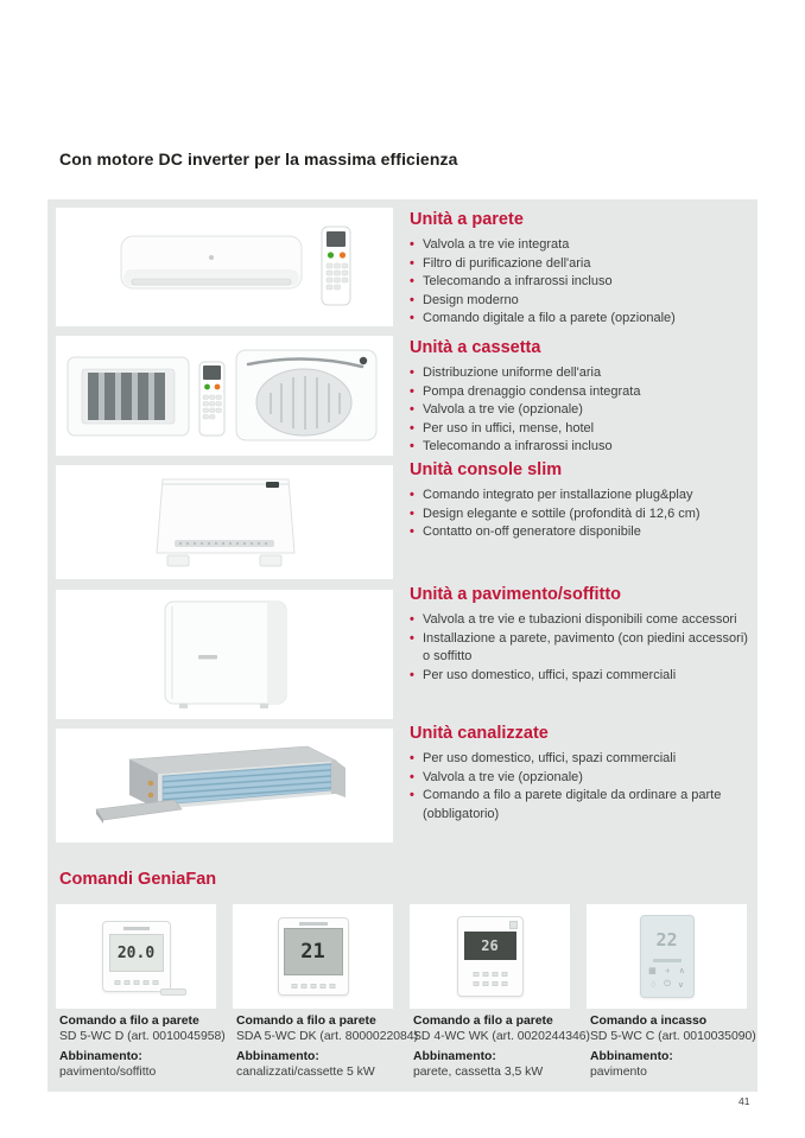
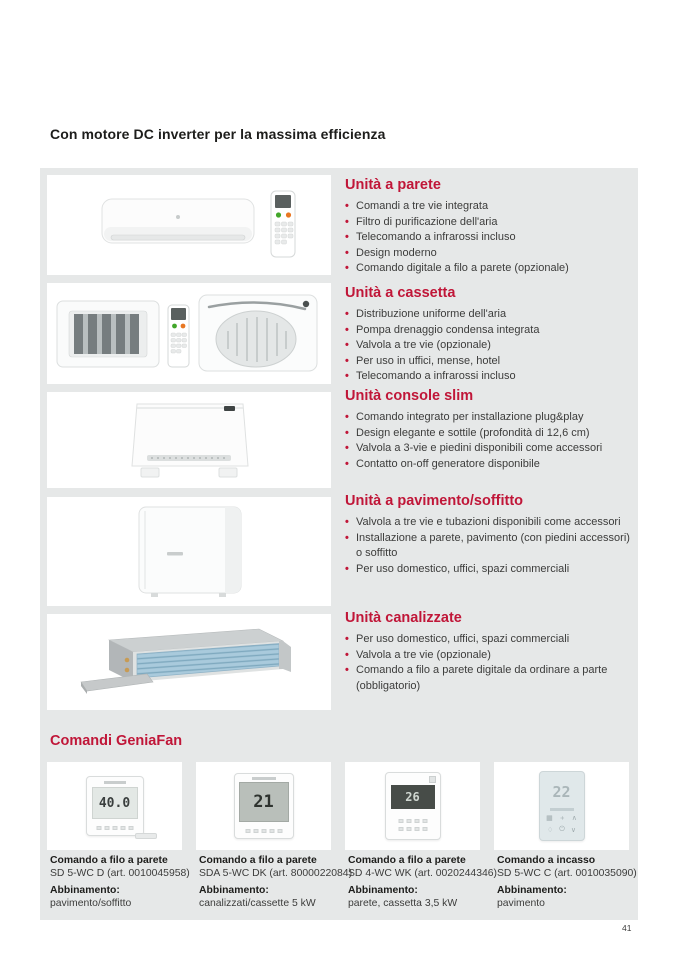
  Con motore DC inverter per la massima efficienza
  Unità a parete
- Valvola a tre vie integrata
+ Comandi a tre vie integrata
  Filtro di purificazione dell'aria
  Telecomando a infrarossi incluso
  Design moderno
  Comando digitale a filo a parete (opzionale)
  Unità a cassetta
  Distribuzione uniforme dell'aria
  Pompa drenaggio condensa integrata
  Valvola a tre vie (opzionale)
  Per uso in uffici, mense, hotel
  Telecomando a infrarossi incluso
  Unità console slim
  Comando integrato per installazione plug&play
  Design elegante e sottile (profondità di 12,6 cm)
+ Valvola a 3-vie e piedini disponibili come accessori
  Contatto on-off generatore disponibile
  Unità a pavimento/soffitto
  Valvola a tre vie e tubazioni disponibili come accessori
  Installazione a parete, pavimento (con piedini accessori) o soffitto
  Per uso domestico, uffici, spazi commerciali
  Unità canalizzate
  Per uso domestico, uffici, spazi commerciali
  Valvola a tre vie (opzionale)
  Comando a filo a parete digitale da ordinare a parte (obbligatorio)
  Comandi GeniaFan
- 20.0
+ 40.0
  21
  26
  22
  Comando a filo a parete
  SD 5-WC D (art. 0010045958)
  Abbinamento:
  pavimento/soffitto
  Comando a filo a parete
  SDA 5-WC DK (art. 8000022084
  Abbinamento:
  canalizzati/cassette 5 kW
  Comando a filo a parete
  SD 4-WC WK (art. 0020244346)
  Abbinamento:
  parete, cassetta 3,5 kW
  Comando a incasso
  SD 5-WC C (art. 0010035090)
  Abbinamento:
  pavimento
  41
